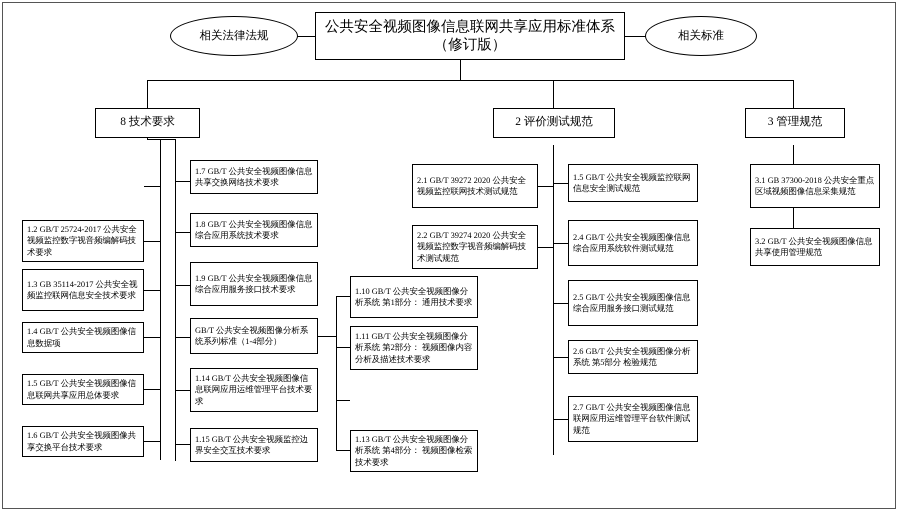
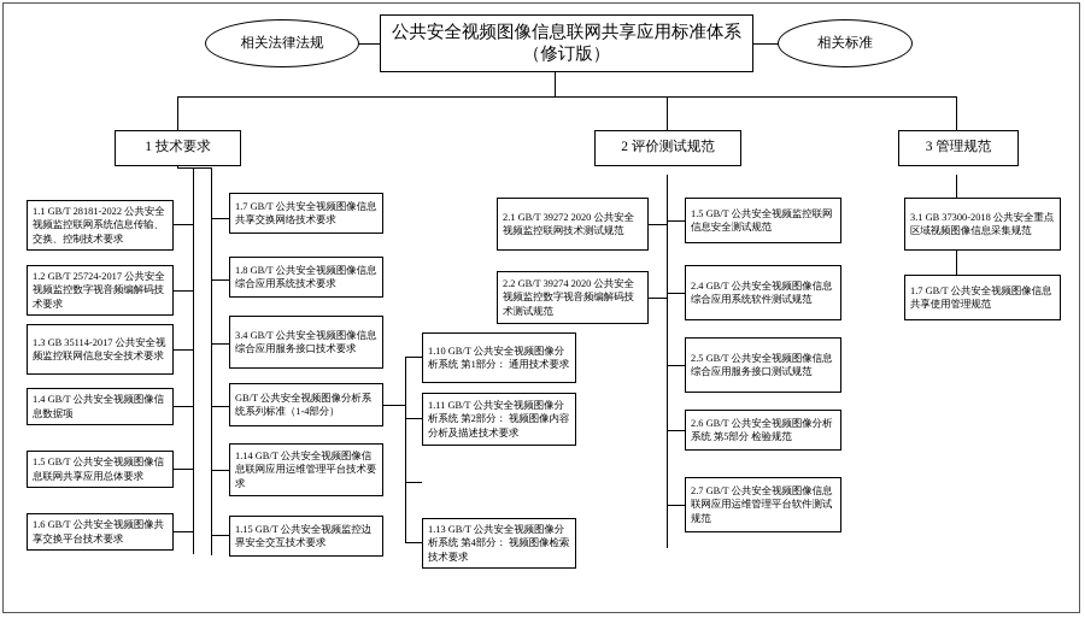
  相关法律法规
  公共安全视频图像信息联网共享应用标准体系
  （修订版）
  相关标准
- 8 技术要求
+ 1 技术要求
  2 评价测试规范
  3 管理规范
+ 1.1 GB/T 28181-2022 公共安全视频监控联网系统信息传输、交换、控制技术要求
  1.2 GB/T 25724-2017 公共安全视频监控数字视音频编解码技术要求
  1.3 GB 35114-2017 公共安全视频监控联网信息安全技术要求
  1.4 GB/T 公共安全视频图像信息数据项
  1.5 GB/T 公共安全视频图像信息联网共享应用总体要求
  1.6 GB/T 公共安全视频图像共享交换平台技术要求
  1.7 GB/T 公共安全视频图像信息共享交换网络技术要求
  1.8 GB/T 公共安全视频图像信息综合应用系统技术要求
- 1.9 GB/T 公共安全视频图像信息综合应用服务接口技术要求
+ 3.4 GB/T 公共安全视频图像信息综合应用服务接口技术要求
  GB/T 公共安全视频图像分析系统系列标准（1-4部分）
  1.14 GB/T 公共安全视频图像信息联网应用运维管理平台技术要求
  1.15 GB/T 公共安全视频监控边界安全交互技术要求
  1.10 GB/T 公共安全视频图像分析系统 第1部分： 通用技术要求
  1.11 GB/T 公共安全视频图像分析系统 第2部分： 视频图像内容分析及描述技术要求
  1.13 GB/T 公共安全视频图像分析系统 第4部分： 视频图像检索技术要求
  2.1 GB/T 39272 2020 公共安全视频监控联网技术测试规范
  2.2 GB/T 39274 2020 公共安全视频监控数字视音频编解码技术测试规范
  1.5 GB/T 公共安全视频监控联网信息安全测试规范
  2.4 GB/T 公共安全视频图像信息综合应用系统软件测试规范
  2.5 GB/T 公共安全视频图像信息综合应用服务接口测试规范
  2.6 GB/T 公共安全视频图像分析系统 第5部分 检验规范
  2.7 GB/T 公共安全视频图像信息联网应用运维管理平台软件测试规范
  3.1 GB 37300-2018 公共安全重点区域视频图像信息采集规范
- 3.2 GB/T 公共安全视频图像信息共享使用管理规范
+ 1.7 GB/T 公共安全视频图像信息共享使用管理规范
